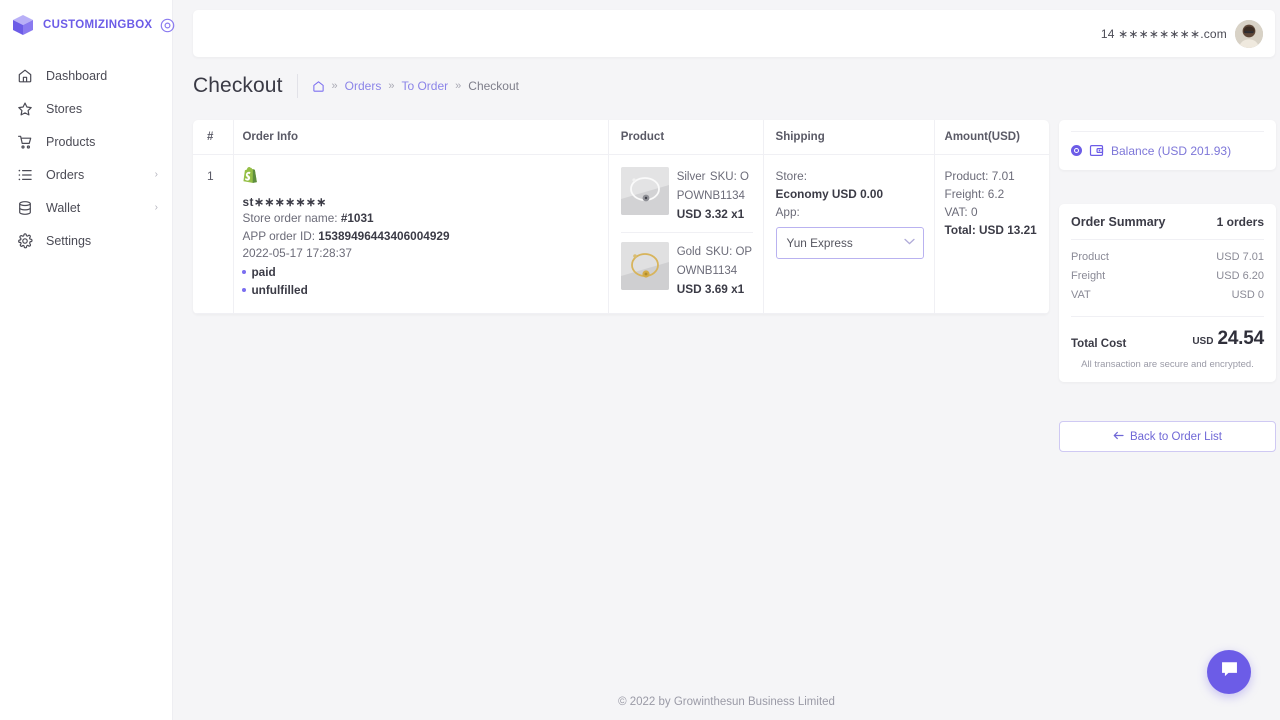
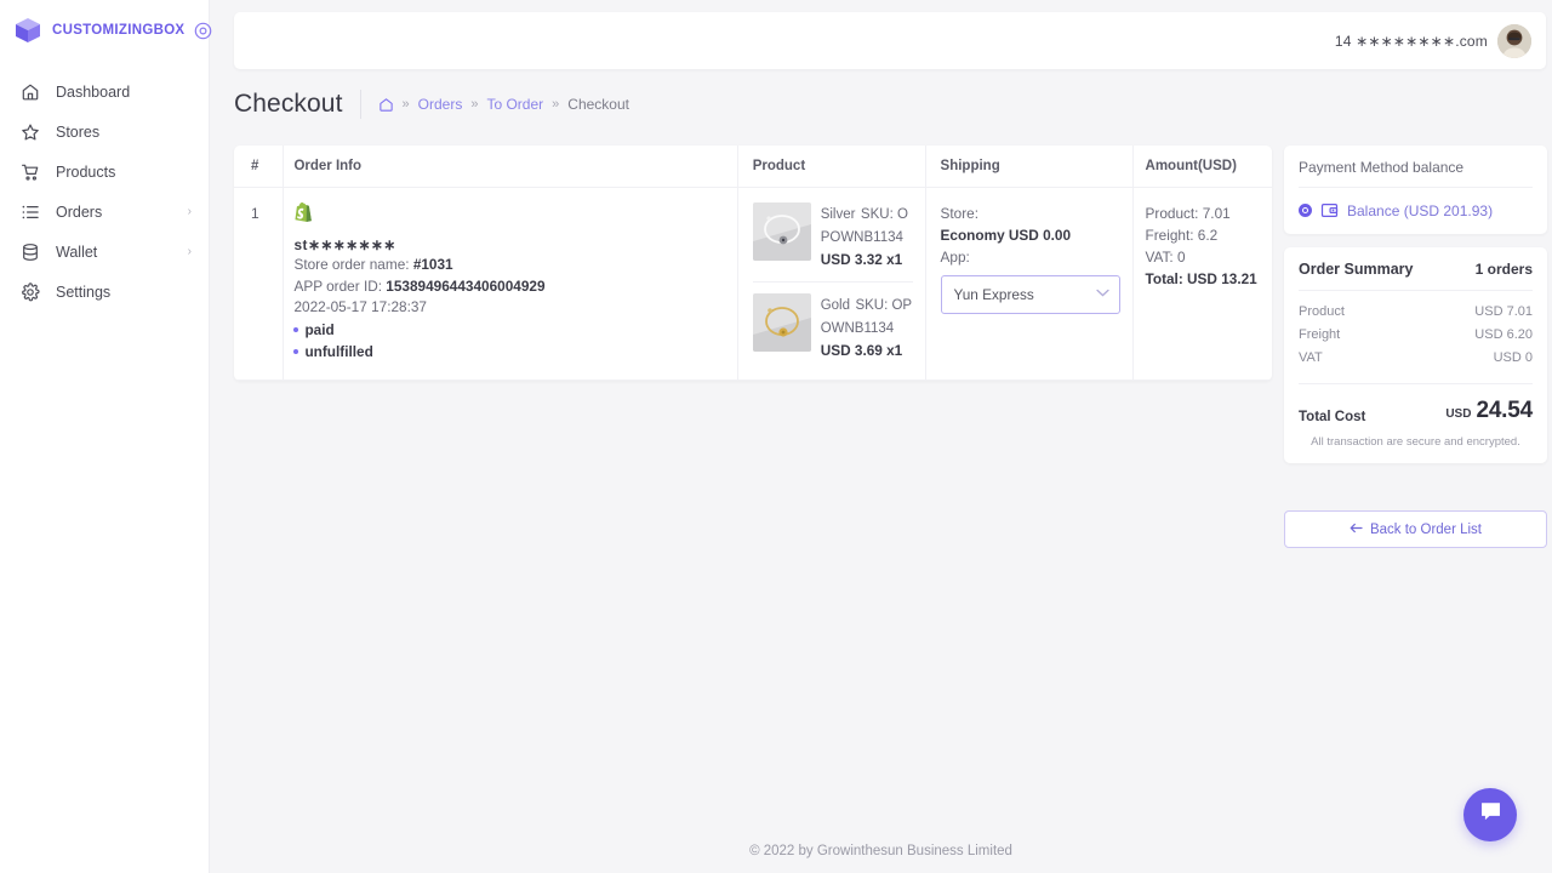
  CUSTOMIZINGBOX
  Dashboard
  Stores
  Products
  Orders
  ›
  Wallet
  ›
  Settings
  14 ∗∗∗∗∗∗∗∗.com
  Checkout
  »
  Orders
  »
  To Order
  »
  Checkout
  #	Order Info	Product	Shipping	Amount(USD)
  1	st∗∗∗∗∗∗∗ Store order name: #1031 APP order ID: 15389496443406004929 2022-05-17 17:28:37 paid unfulfilled	Silver SKU: OPOWNB1134 USD 3.32 x1 Gold SKU: OPOWNB1134 USD 3.69 x1	Store: Economy USD 0.00 App: Yun Express	Product: 7.01 Freight: 6.2 VAT: 0 Total: USD 13.21
+ Payment Method balance
  Balance (USD 201.93)
  Order Summary
  1 orders
  Product
  USD 7.01
  Freight
  USD 6.20
  VAT
  USD 0
  Total Cost
  USD
  24.54
  All transaction are secure and encrypted.
  Back to Order List
  © 2022 by Growinthesun Business Limited
